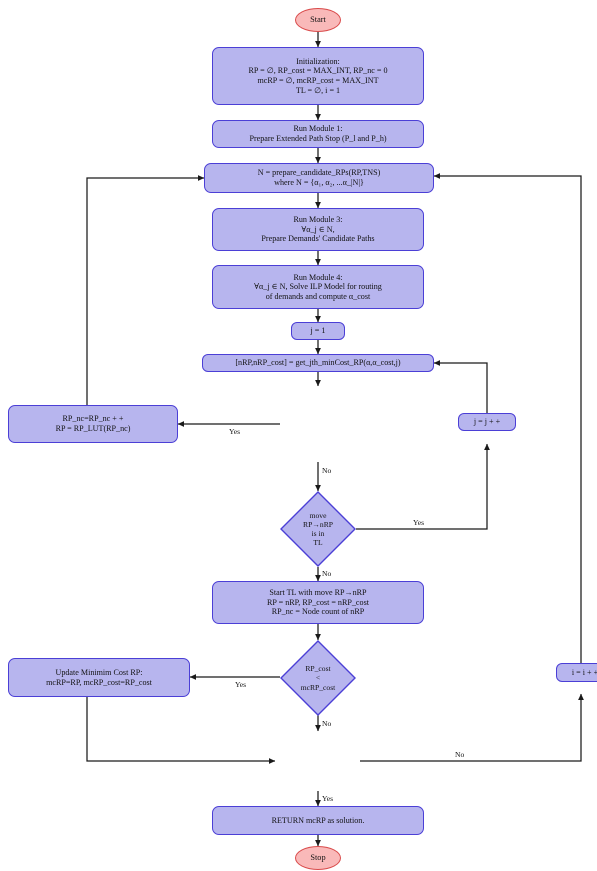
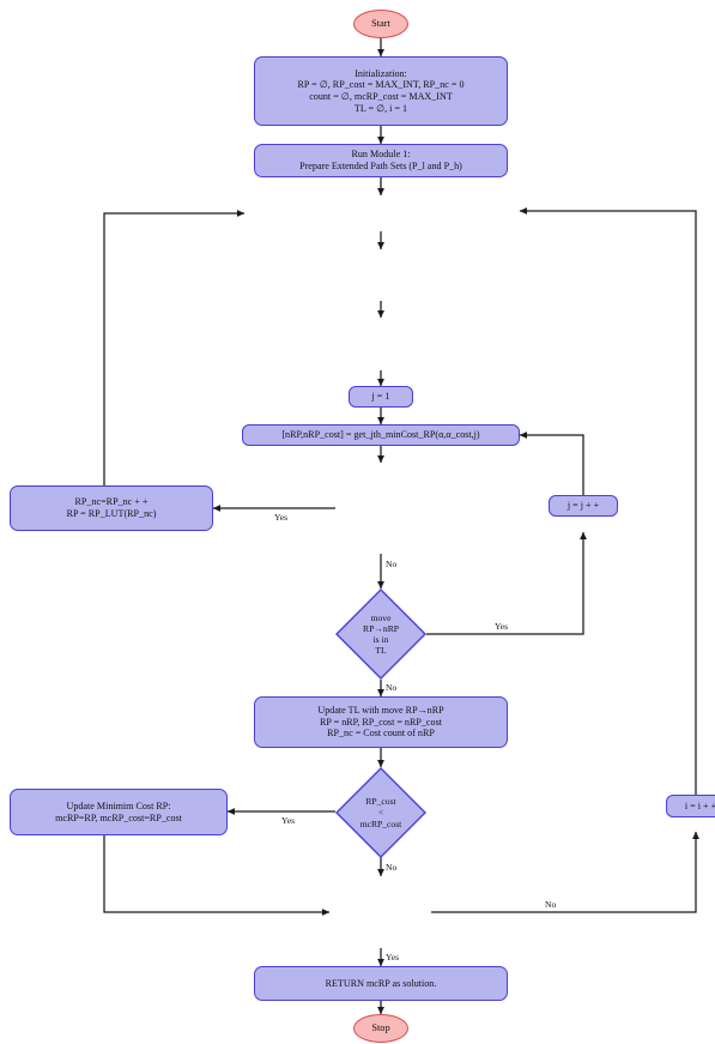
  Start
  Initialization:
  RP = ∅, RP_cost = MAX_INT, RP_nc = 0
- mcRP = ∅, mcRP_cost = MAX_INT
+ count = ∅, mcRP_cost = MAX_INT
  TL = ∅, i = 1
  Run Module 1:
- Prepare Extended Path Stop (P_l and P_h)
+ Prepare Extended Path Sets (P_l and P_h)
- N = prepare_candidate_RPs(RP,TNS)
- where N = {α₁, α₂, ...α_|N|}
- Run Module 3:
- ∀α_j ∈ N,
- Prepare Demands' Candidate Paths
- Run Module 4:
- ∀α_j ∈ N, Solve ILP Model for routing
- of demands and compute α_cost
  j = 1
  [nRP,nRP_cost] = get_jth_minCost_RP(α,α_cost,j)
  RP_nc=RP_nc + +
  RP = RP_LUT(RP_nc)
  j = j + +
  move
  RP→nRP
  is in
  TL
- Start TL with move RP→nRP
+ Update TL with move RP→nRP
  RP = nRP, RP_cost = nRP_cost
- RP_nc = Node count of nRP
+ RP_nc = Cost count of nRP
  RP_cost
  <
  mcRP_cost
  Update Minimim Cost RP:
  mcRP=RP, mcRP_cost=RP_cost
  i = i + +
  RETURN mcRP as solution.
  Stop
  Yes
  No
  Yes
  No
  Yes
  No
  No
  Yes
